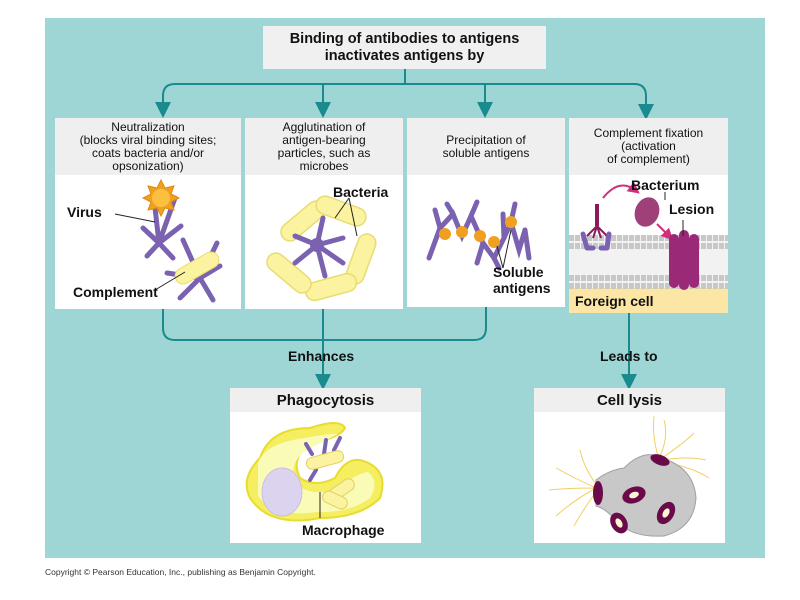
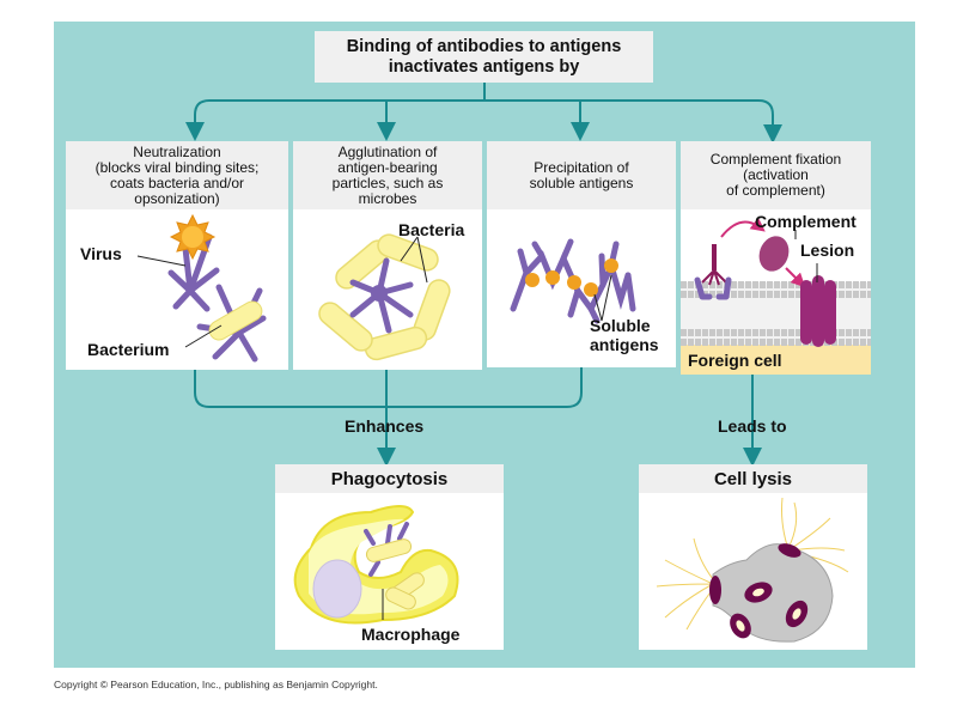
  Binding of antibodies to antigens
  inactivates antigens by
  Neutralization
  (blocks viral binding sites;
  coats bacteria and/or
  opsonization)
  Virus
- Complement
+ Bacterium
  Agglutination of
  antigen-bearing
  particles, such as
  microbes
  Bacteria
  Precipitation of
  soluble antigens
  Soluble
  antigens
  Complement fixation
  (activation
  of complement)
- Bacterium
+ Complement
  Lesion
  Foreign cell
  Enhances
  Leads to
  Phagocytosis
  Macrophage
  Cell lysis
  Copyright © Pearson Education, Inc., publishing as Benjamin Copyright.
